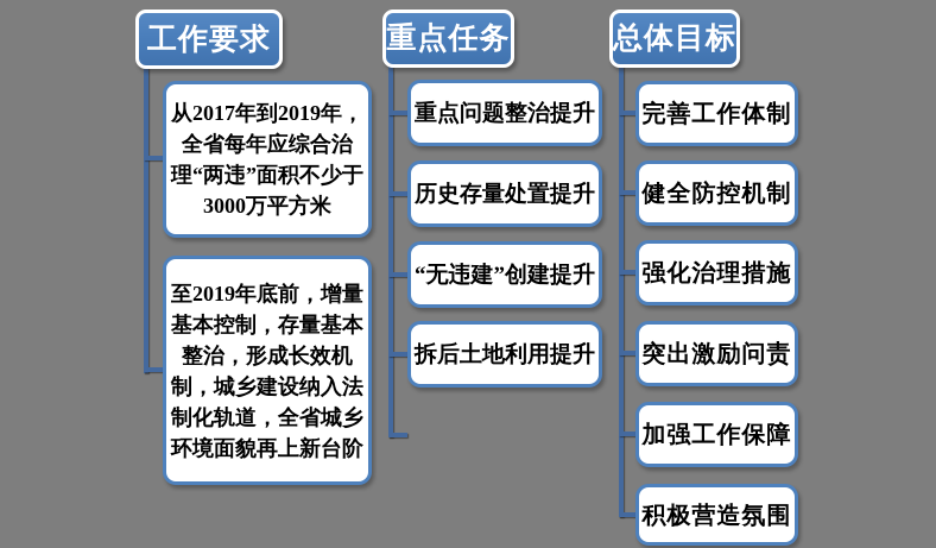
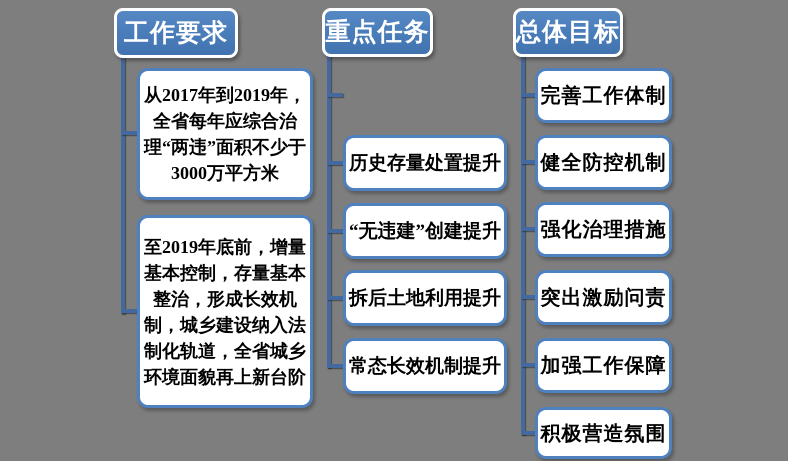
  工作要求
  从2017年到2019年，全省每年应综合治理“两违”面积不少于3000万平方米
  至2019年底前，增量基本控制，存量基本整治，形成长效机制，城乡建设纳入法制化轨道，全省城乡环境面貌再上新台阶
  重点任务
- 重点问题整治提升
  历史存量处置提升
  “无违建”创建提升
  拆后土地利用提升
+ 常态长效机制提升
  总体目标
  完善工作体制
  健全防控机制
  强化治理措施
  突出激励问责
  加强工作保障
  积极营造氛围
